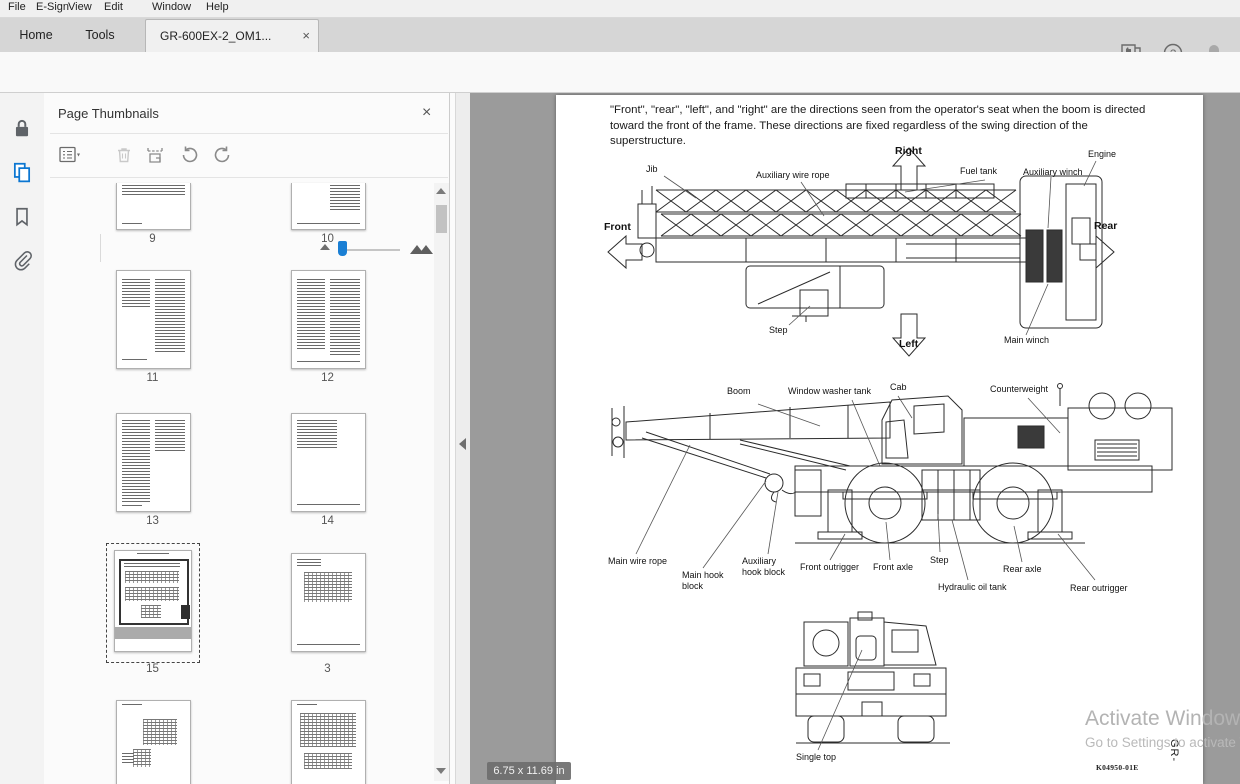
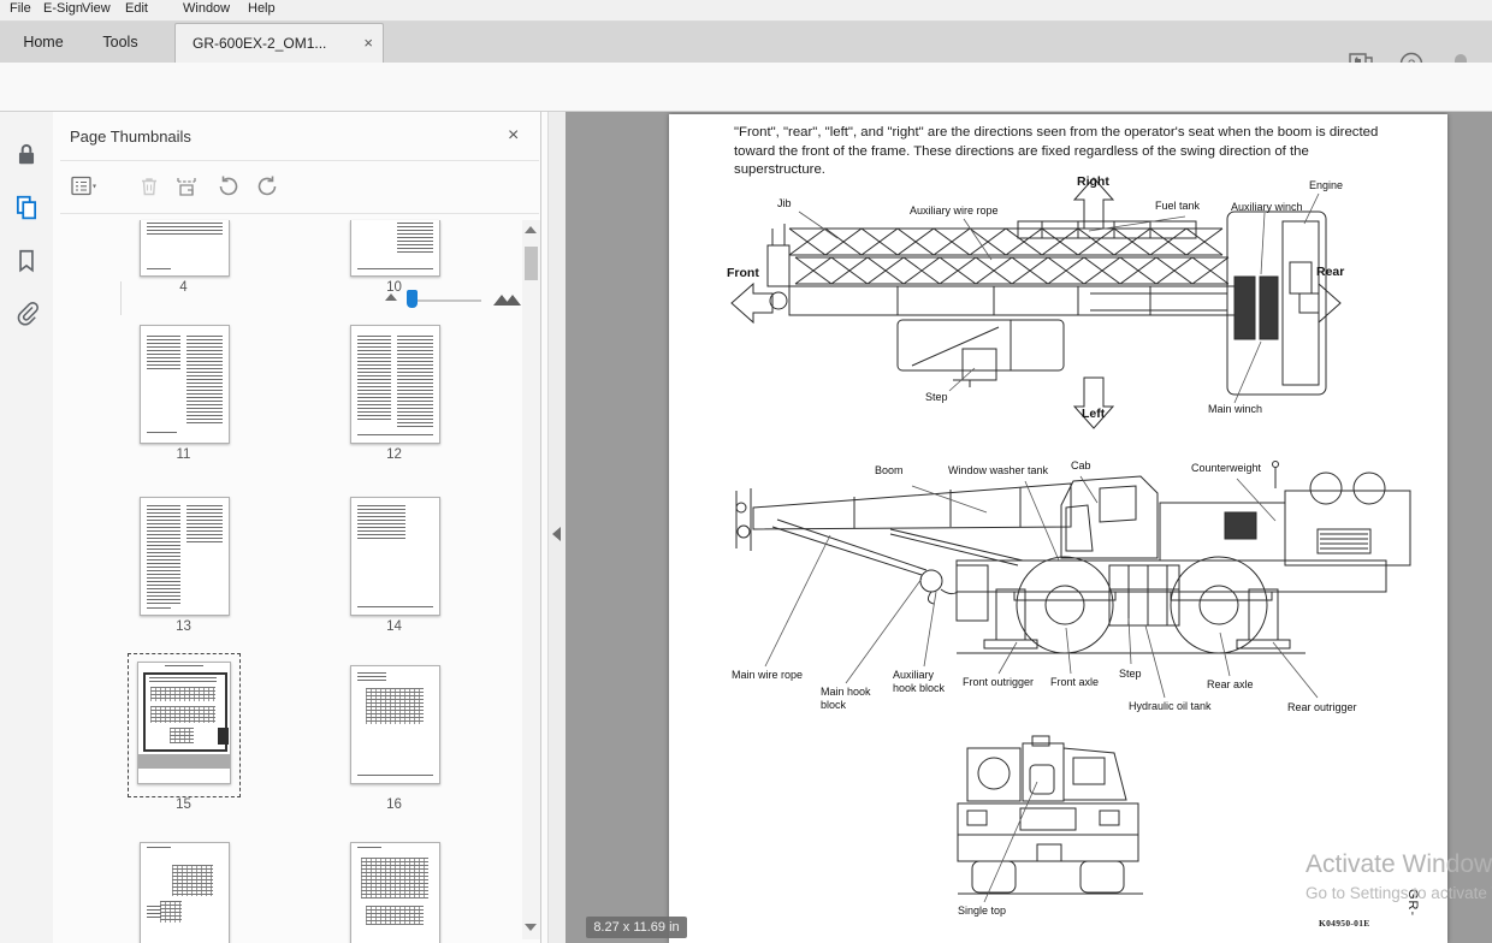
  File
  E-Sign
  View
  Edit
  Window
  Help
  Home
  Tools
  GR-600EX-2_OM1...
  ×
  Page Thumbnails
  ×
- 9
+ 4
  10
  11
  12
  13
  14
  15
- 3
+ 16
  "Front", "rear", "left", and "right" are the directions seen from the operator's seat when the boom is directed
  toward the front of the frame. These directions are fixed regardless of the swing direction of the superstructure.
  Jib
  Auxiliary wire rope
  Right
  Fuel tank
  Auxiliary winch
  Engine
  Front
  Rear
  Step
  Left
  Main winch
  Boom
  Window washer tank
  Cab
  Counterweight
  Main wire rope
  Main hook block
  Auxiliary hook block
  Front outrigger
  Front axle
  Step
  Hydraulic oil tank
  Rear axle
  Rear outrigger
  Single top
  K04950-01E
  Activate Window
  Go to Settings to activate
- 6.75 x 11.69 in
+ 8.27 x 11.69 in
